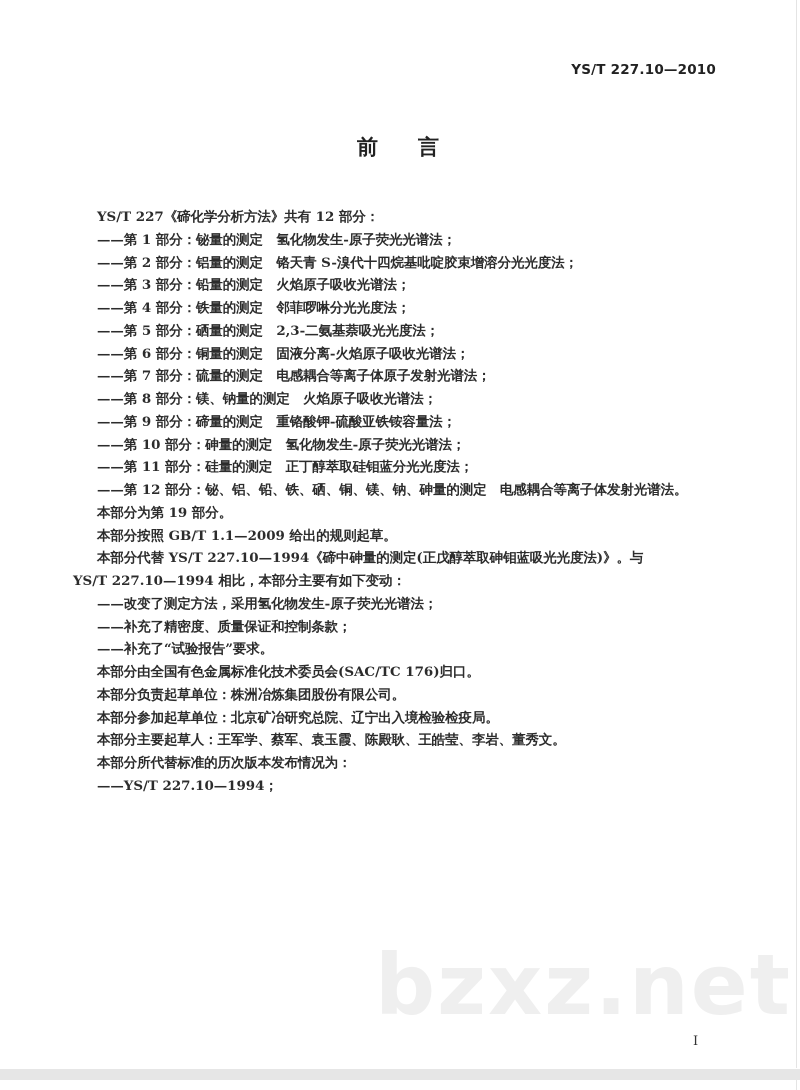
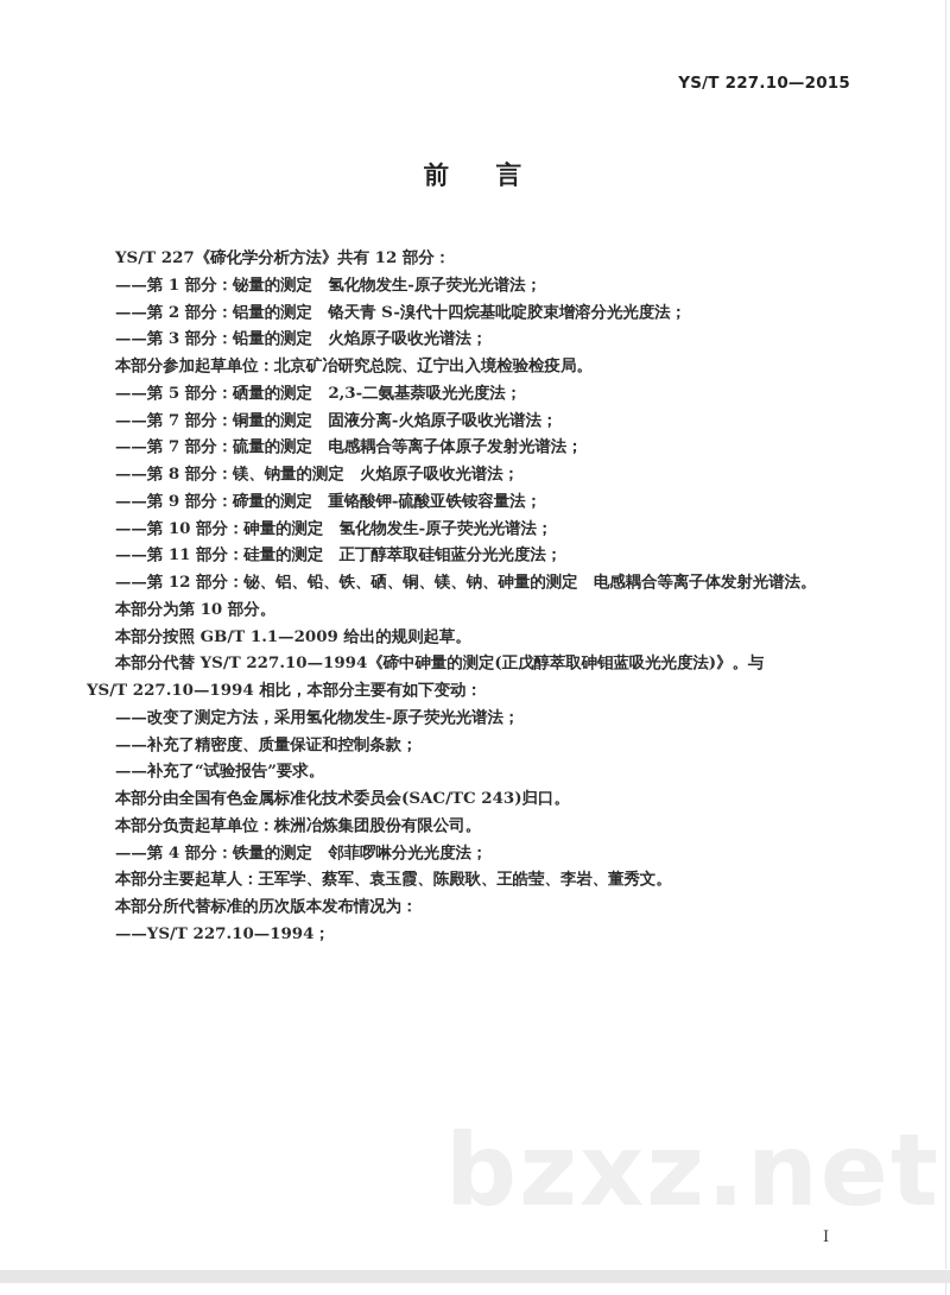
- YS/T 227.10—2010
+ YS/T 227.10—2015
  前 言
  YS/T 227《碲化学分析方法》共有 12 部分：
  ——第 1 部分：铋量的测定 氢化物发生-原子荧光光谱法；
  ——第 2 部分：铝量的测定 铬天青 S-溴代十四烷基吡啶胶束增溶分光光度法；
  ——第 3 部分：铅量的测定 火焰原子吸收光谱法；
- ——第 4 部分：铁量的测定 邻菲啰啉分光光度法；
+ 本部分参加起草单位：北京矿冶研究总院、辽宁出入境检验检疫局。
  ——第 5 部分：硒量的测定 2,3-二氨基萘吸光光度法；
- ——第 6 部分：铜量的测定 固液分离-火焰原子吸收光谱法；
+ ——第 7 部分：铜量的测定 固液分离-火焰原子吸收光谱法；
  ——第 7 部分：硫量的测定 电感耦合等离子体原子发射光谱法；
  ——第 8 部分：镁、钠量的测定 火焰原子吸收光谱法；
  ——第 9 部分：碲量的测定 重铬酸钾-硫酸亚铁铵容量法；
  ——第 10 部分：砷量的测定 氢化物发生-原子荧光光谱法；
  ——第 11 部分：硅量的测定 正丁醇萃取硅钼蓝分光光度法；
  ——第 12 部分：铋、铝、铅、铁、硒、铜、镁、钠、砷量的测定 电感耦合等离子体发射光谱法。
- 本部分为第 19 部分。
+ 本部分为第 10 部分。
  本部分按照 GB/T 1.1—2009 给出的规则起草。
  本部分代替 YS/T 227.10—1994《碲中砷量的测定(正戊醇萃取砷钼蓝吸光光度法)》。与
  YS/T 227.10—1994 相比，本部分主要有如下变动：
  ——改变了测定方法，采用氢化物发生-原子荧光光谱法；
  ——补充了精密度、质量保证和控制条款；
  ——补充了“试验报告”要求。
- 本部分由全国有色金属标准化技术委员会(SAC/TC 176)归口。
+ 本部分由全国有色金属标准化技术委员会(SAC/TC 243)归口。
  本部分负责起草单位：株洲冶炼集团股份有限公司。
- 本部分参加起草单位：北京矿冶研究总院、辽宁出入境检验检疫局。
+ ——第 4 部分：铁量的测定 邻菲啰啉分光光度法；
  本部分主要起草人：王军学、蔡军、袁玉霞、陈殿耿、王皓莹、李岩、董秀文。
  本部分所代替标准的历次版本发布情况为：
  ——YS/T 227.10—1994；
  I
